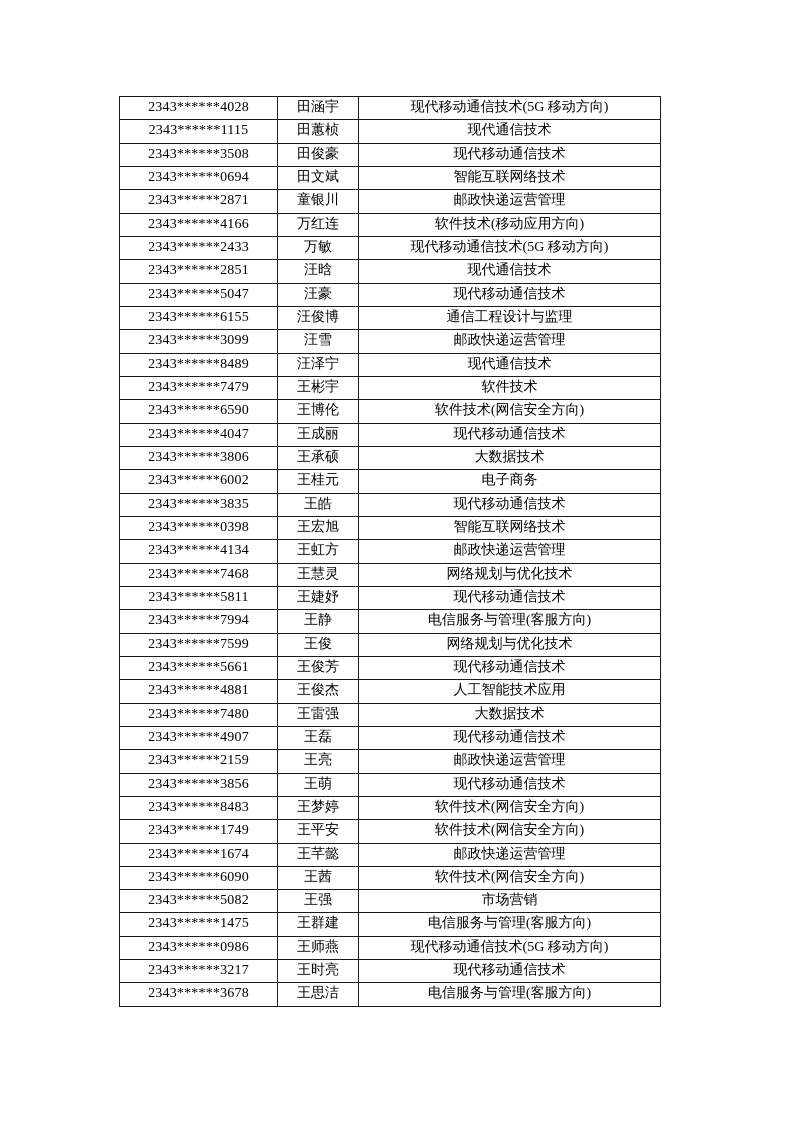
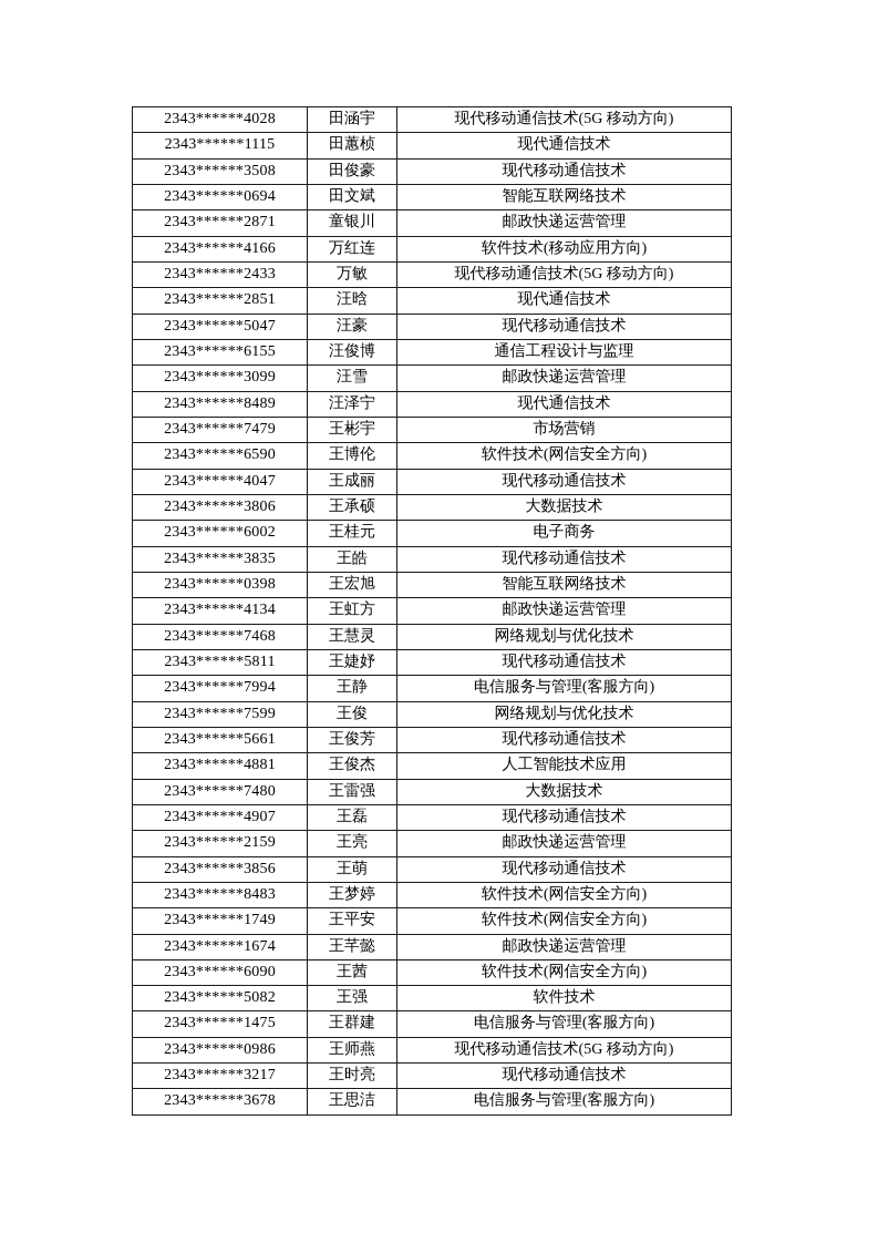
  2343******4028	田涵宇	现代移动通信技术(5G 移动方向)
  2343******1115	田蕙桢	现代通信技术
  2343******3508	田俊豪	现代移动通信技术
  2343******0694	田文斌	智能互联网络技术
  2343******2871	童银川	邮政快递运营管理
  2343******4166	万红连	软件技术(移动应用方向)
  2343******2433	万敏	现代移动通信技术(5G 移动方向)
  2343******2851	汪晗	现代通信技术
  2343******5047	汪豪	现代移动通信技术
  2343******6155	汪俊博	通信工程设计与监理
  2343******3099	汪雪	邮政快递运营管理
  2343******8489	汪泽宁	现代通信技术
- 2343******7479	王彬宇	软件技术
+ 2343******7479	王彬宇	市场营销
  2343******6590	王博伦	软件技术(网信安全方向)
  2343******4047	王成丽	现代移动通信技术
  2343******3806	王承硕	大数据技术
  2343******6002	王桂元	电子商务
  2343******3835	王皓	现代移动通信技术
  2343******0398	王宏旭	智能互联网络技术
  2343******4134	王虹方	邮政快递运营管理
  2343******7468	王慧灵	网络规划与优化技术
  2343******5811	王婕妤	现代移动通信技术
  2343******7994	王静	电信服务与管理(客服方向)
  2343******7599	王俊	网络规划与优化技术
  2343******5661	王俊芳	现代移动通信技术
  2343******4881	王俊杰	人工智能技术应用
  2343******7480	王雷强	大数据技术
  2343******4907	王磊	现代移动通信技术
  2343******2159	王亮	邮政快递运营管理
  2343******3856	王萌	现代移动通信技术
  2343******8483	王梦婷	软件技术(网信安全方向)
  2343******1749	王平安	软件技术(网信安全方向)
  2343******1674	王芊懿	邮政快递运营管理
  2343******6090	王茜	软件技术(网信安全方向)
- 2343******5082	王强	市场营销
+ 2343******5082	王强	软件技术
  2343******1475	王群建	电信服务与管理(客服方向)
  2343******0986	王师燕	现代移动通信技术(5G 移动方向)
  2343******3217	王时亮	现代移动通信技术
  2343******3678	王思洁	电信服务与管理(客服方向)
